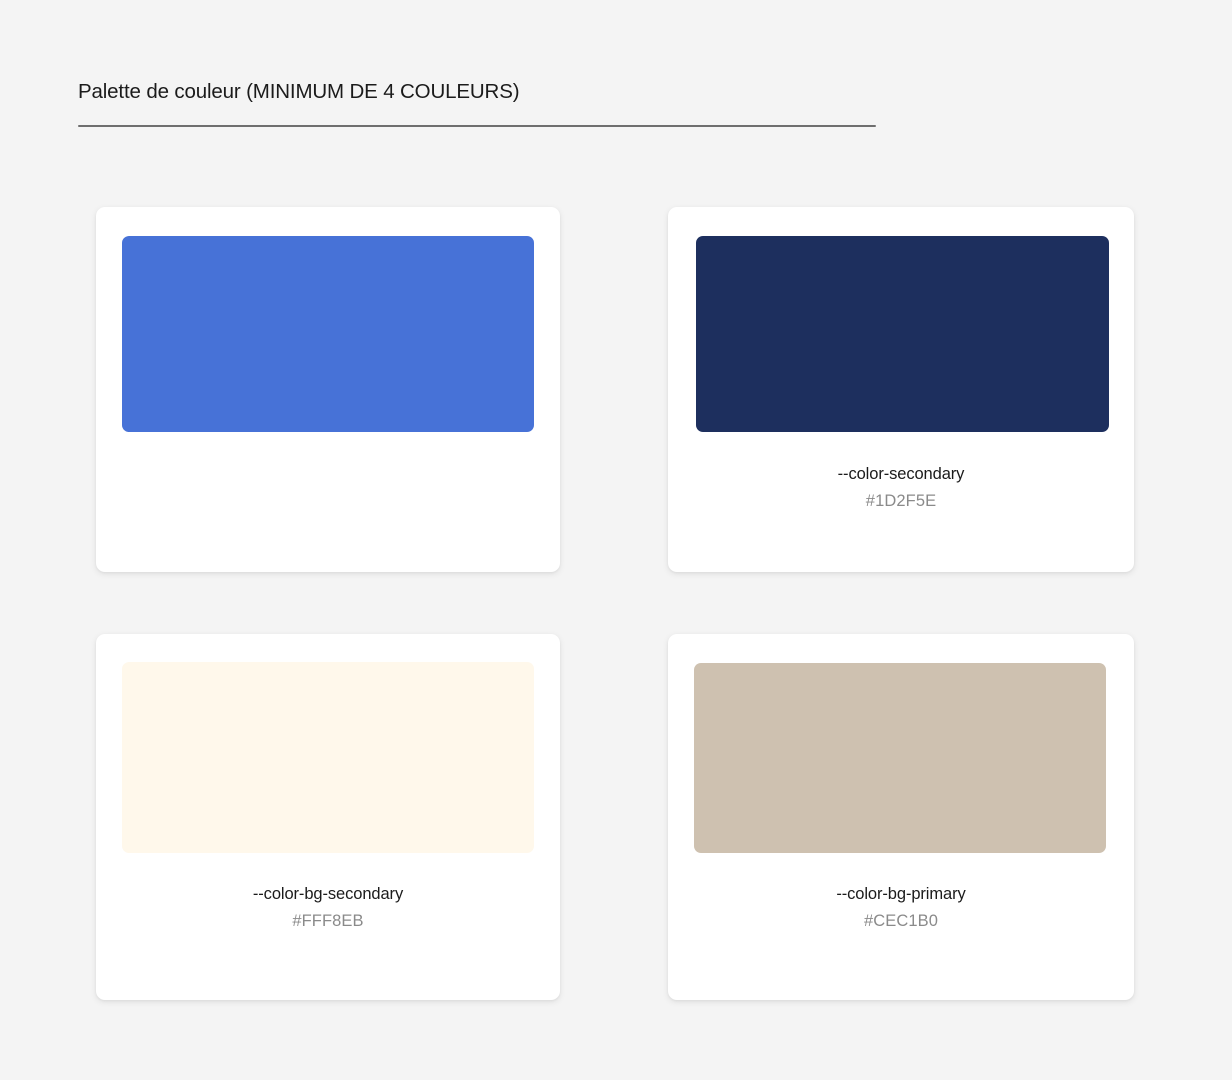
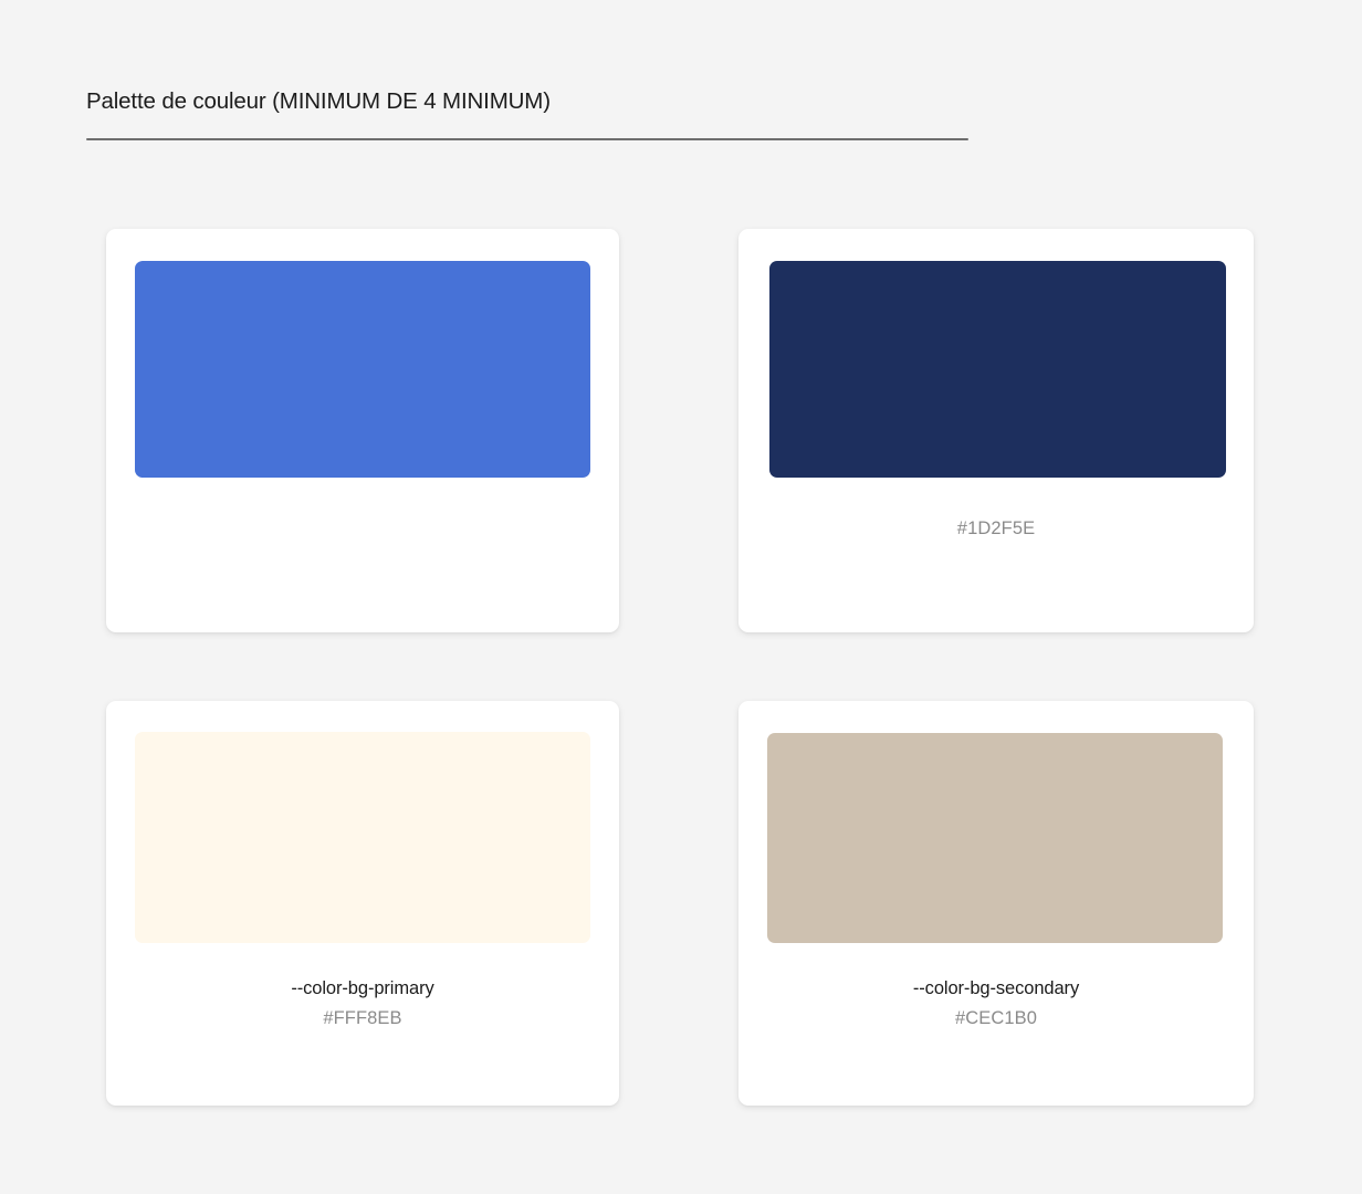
- Palette de couleur (MINIMUM DE 4 COULEURS)
+ Palette de couleur (MINIMUM DE 4 MINIMUM)
- --color-secondary
  #1D2F5E
- --color-bg-secondary
+ --color-bg-primary
  #FFF8EB
- --color-bg-primary
+ --color-bg-secondary
  #CEC1B0
